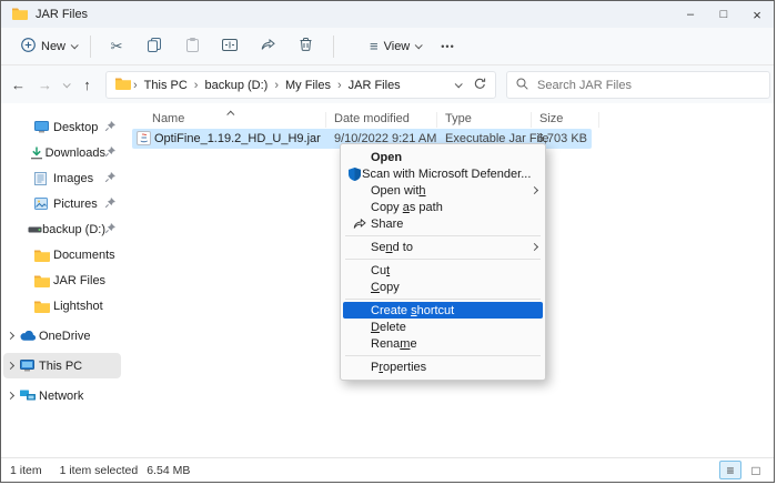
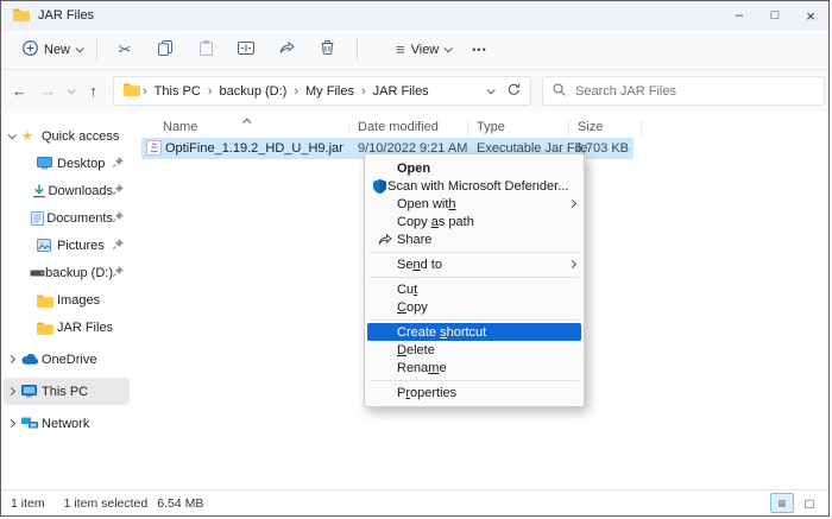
  JAR Files
  –
  □
  ×
  New
  ✂
  ≡
  View
  •••
  ←
  →
  ↑
  ›
  This PC
  ›
  backup (D:)
  ›
  My Files
  ›
  JAR Files
  Search JAR Files
+ ★
+ Quick access
  Desktop
  Downloads
- Images
+ Documents
  Pictures
  backup (D:)
- Documents
+ Images
  JAR Files
- Lightshot
  OneDrive
  This PC
  Network
  Name
  Date modified
  Type
  Size
  OptiFine_1.19.2_HD_U_H9.jar
  9/10/2022 9:21 AM
  Executable Jar File
  6,703 KB
  Open
  Scan with Microsoft Defender...
  Open with
  Copy as path
  Share
  Send to
  Cut
  Copy
  Create shortcut
  Delete
  Rename
  Properties
  1 item
  1 item selected
  6.54 MB
  ≡
  □
